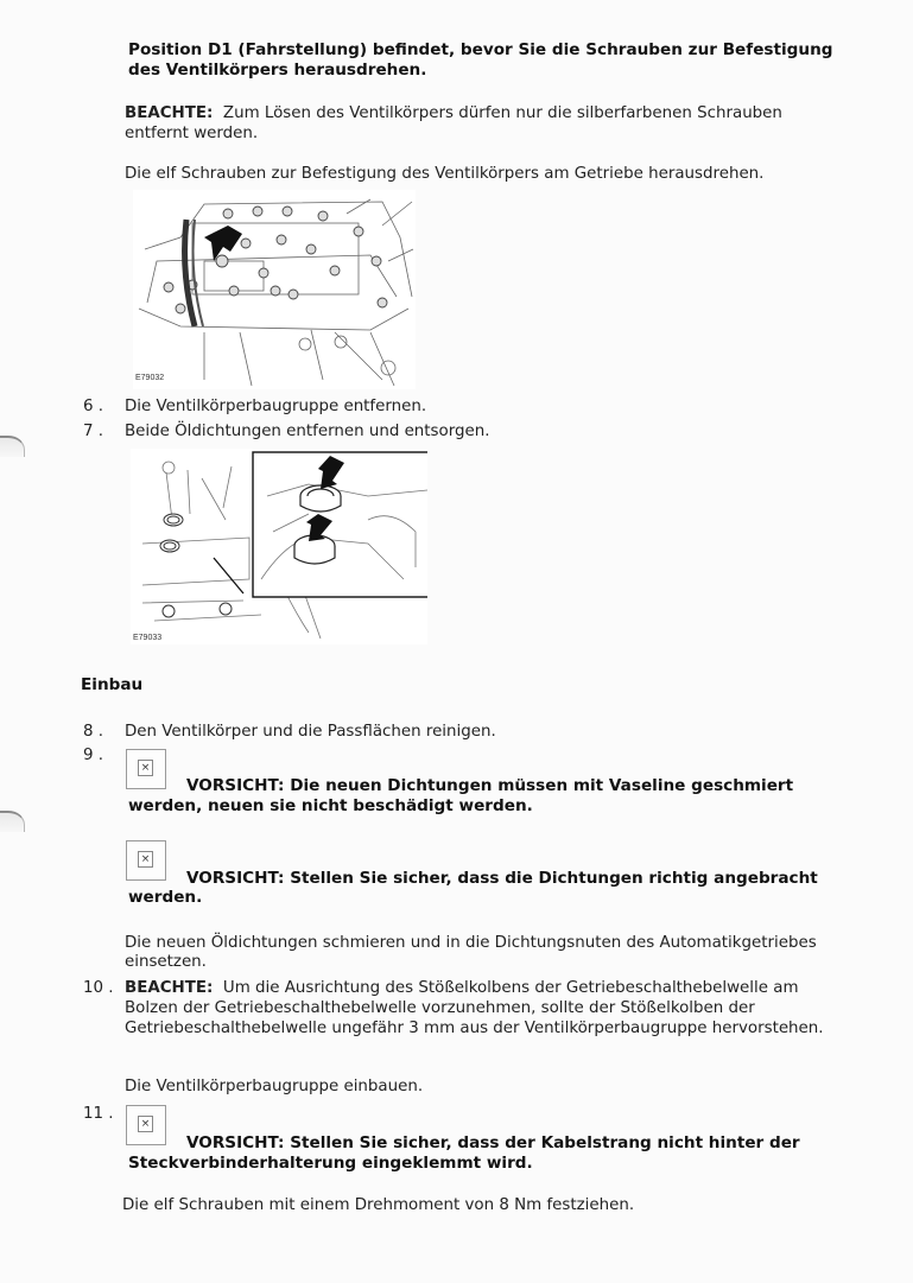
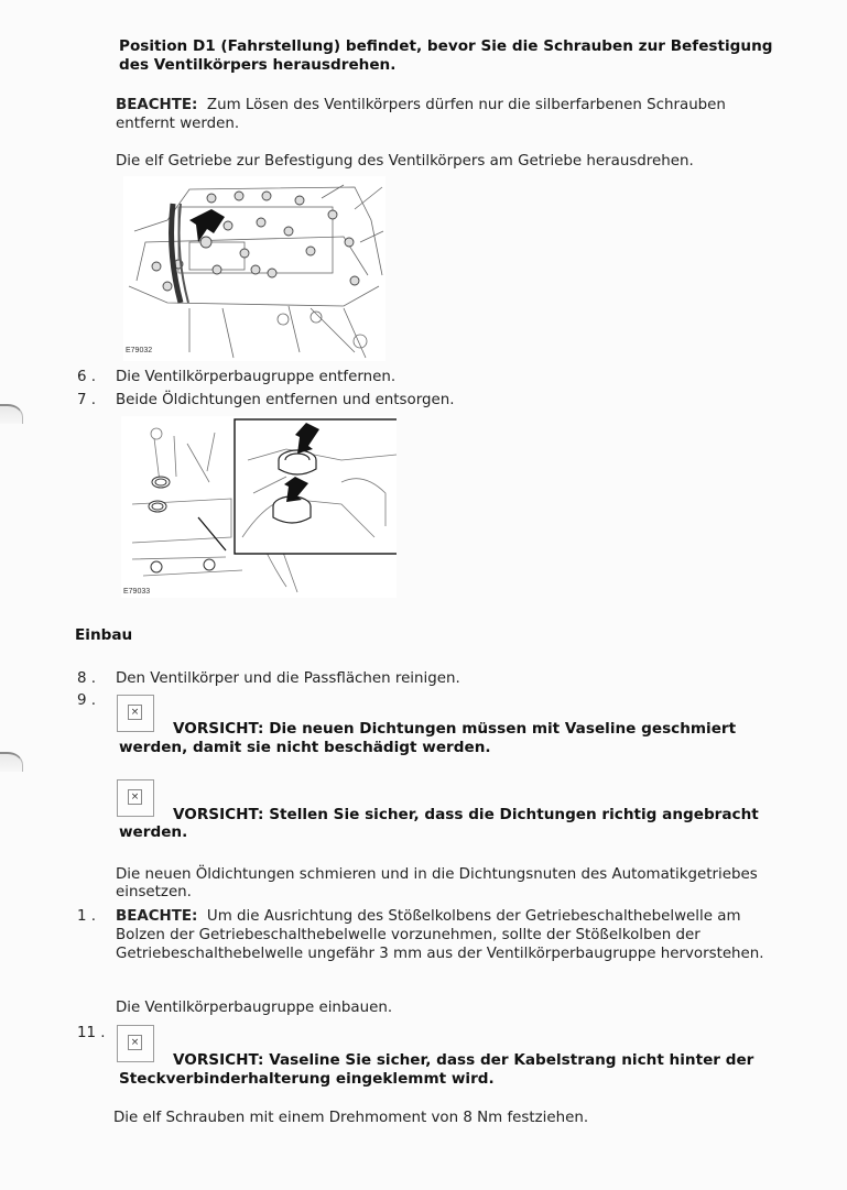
  Position D1 (Fahrstellung) befindet, bevor Sie die Schrauben zur Befestigung
  des Ventilkörpers herausdrehen.
  BEACHTE: Zum Lösen des Ventilkörpers dürfen nur die silberfarbenen Schrauben
  entfernt werden.
- Die elf Schrauben zur Befestigung des Ventilkörpers am Getriebe herausdrehen.
+ Die elf Getriebe zur Befestigung des Ventilkörpers am Getriebe herausdrehen.
  6 .
  Die Ventilkörperbaugruppe entfernen.
  7 .
  Beide Öldichtungen entfernen und entsorgen.
  Einbau
  8 .
  Den Ventilkörper und die Passflächen reinigen.
  9 .
  ×
  VORSICHT: Die neuen Dichtungen müssen mit Vaseline geschmiert
- werden, neuen sie nicht beschädigt werden.
+ werden, damit sie nicht beschädigt werden.
  ×
  VORSICHT: Stellen Sie sicher, dass die Dichtungen richtig angebracht
  werden.
  Die neuen Öldichtungen schmieren und in die Dichtungsnuten des Automatikgetriebes
  einsetzen.
- 10 .
+ 1 .
  BEACHTE: Um die Ausrichtung des Stößelkolbens der Getriebeschalthebelwelle am
  Bolzen der Getriebeschalthebelwelle vorzunehmen, sollte der Stößelkolben der
  Getriebeschalthebelwelle ungefähr 3 mm aus der Ventilkörperbaugruppe hervorstehen.
  Die Ventilkörperbaugruppe einbauen.
  11 .
  ×
- VORSICHT: Stellen Sie sicher, dass der Kabelstrang nicht hinter der
+ VORSICHT: Vaseline Sie sicher, dass der Kabelstrang nicht hinter der
  Steckverbinderhalterung eingeklemmt wird.
  Die elf Schrauben mit einem Drehmoment von 8 Nm festziehen.
